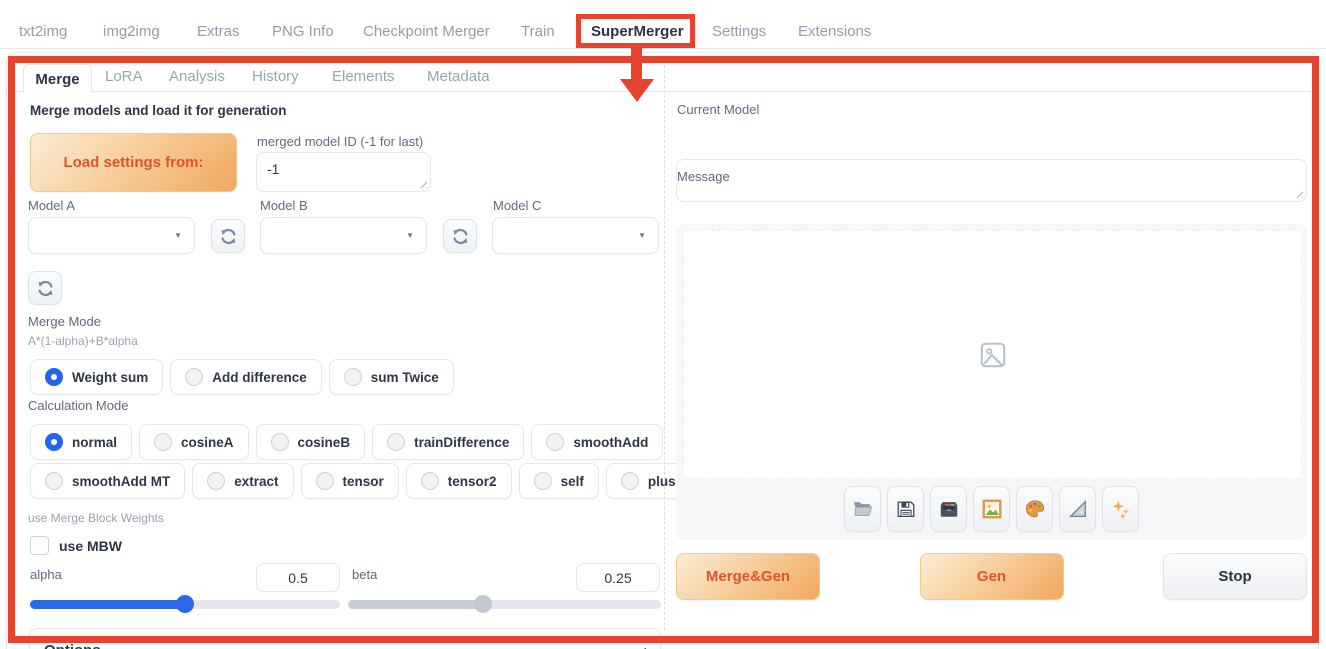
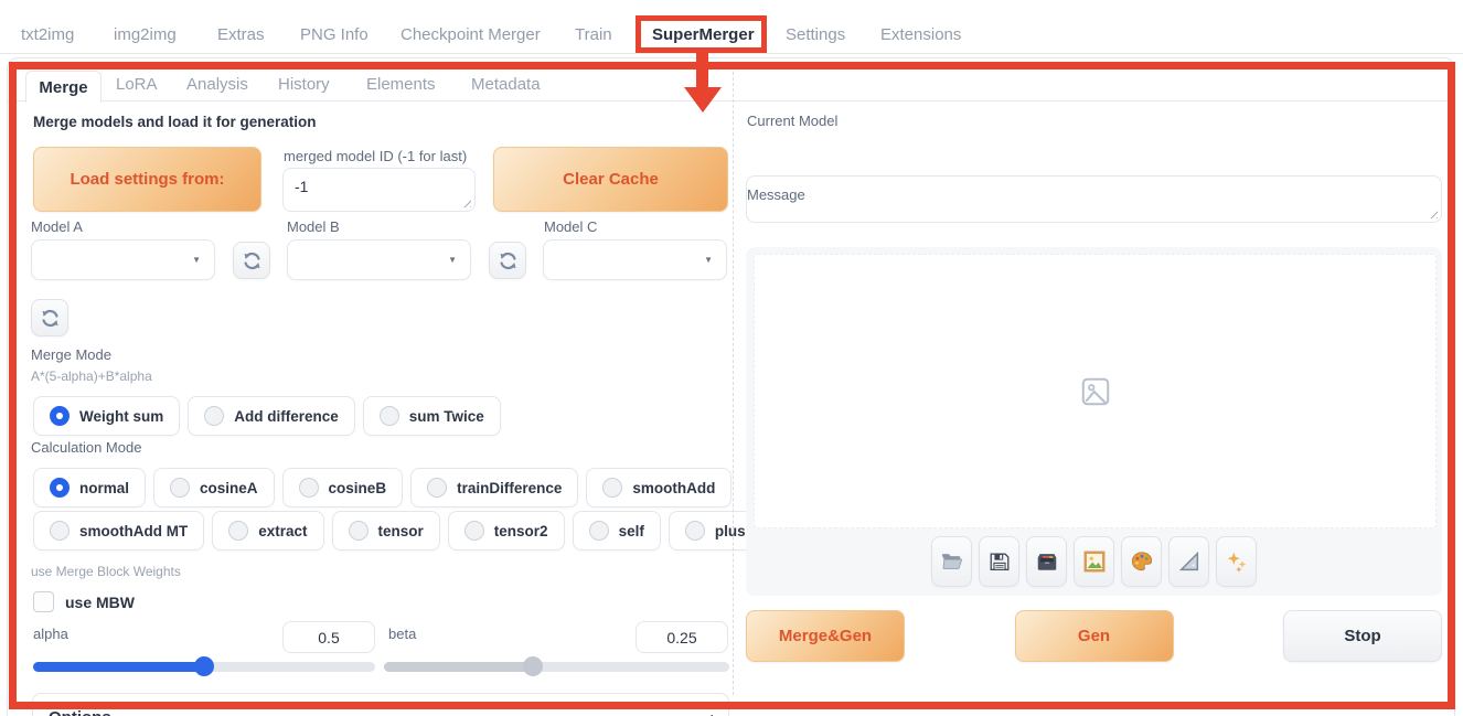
  txt2img
  img2img
  Extras
  PNG Info
  Checkpoint Merger
  Train
  SuperMerger
  Settings
  Extensions
  Merge
  LoRA
  Analysis
  History
  Elements
  Metadata
  Merge models and load it for generation
  Load settings from:
  merged model ID (-1 for last)
  -1
+ Clear Cache
  Model A
  Model B
  Model C
  ▼
  ▼
  ▼
  Merge Mode
- A*(1-alpha)+B*alpha
+ A*(5-alpha)+B*alpha
  Weight sum
  Add difference
  sum Twice
  Calculation Mode
  normal
  cosineA
  cosineB
  trainDifference
  smoothAdd
  smoothAdd MT
  extract
  tensor
  tensor2
  self
  use Merge Block Weights
  use MBW
  alpha
  0.5
  beta
  0.25
  Current Model
  Message
  Merge&Gen
  Gen
  Stop
